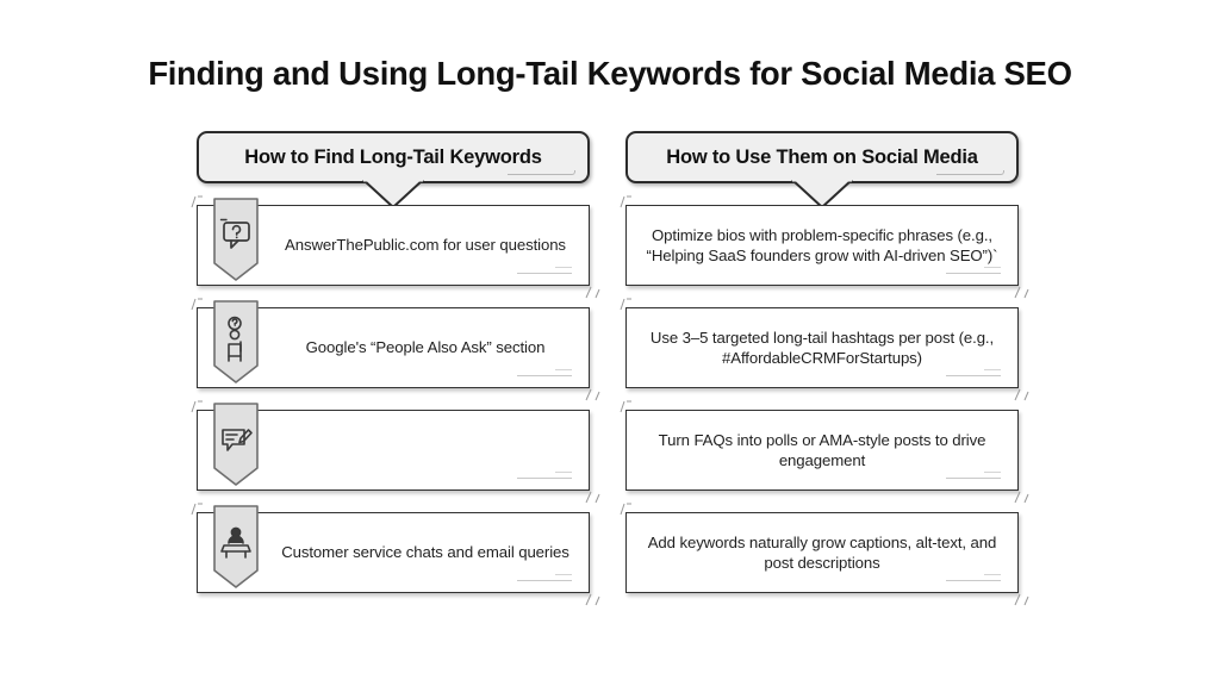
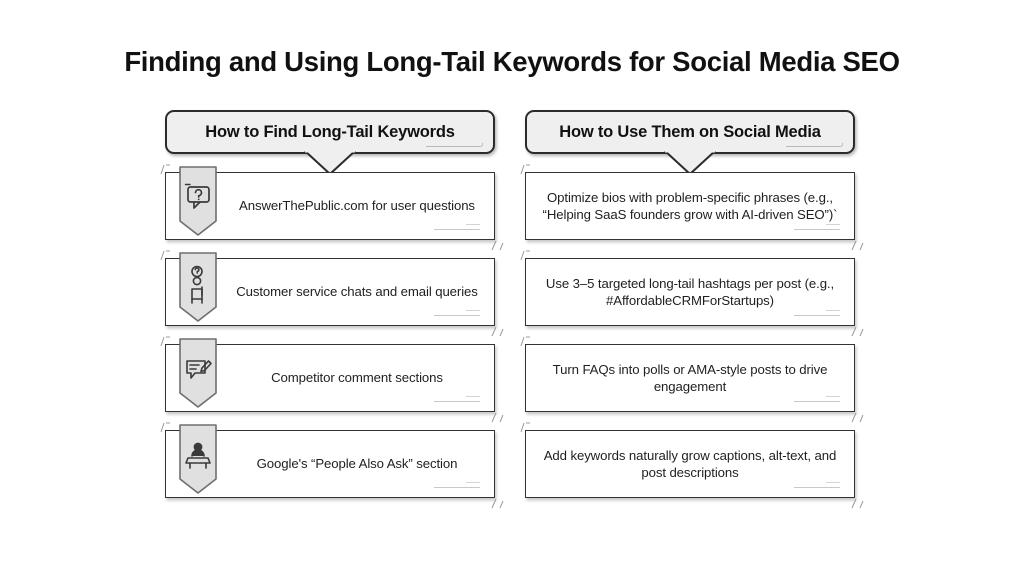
  Finding and Using Long-Tail Keywords for Social Media SEO
  How to Find Long-Tail Keywords
  AnswerThePublic.com for user questions
- Google's “People Also Ask” section
+ Customer service chats and email queries
+ Competitor comment sections
- Customer service chats and email queries
+ Google's “People Also Ask” section
  How to Use Them on Social Media
  Optimize bios with problem-specific phrases (e.g., “Helping SaaS founders grow with AI-driven SEO”)`
  Use 3–5 targeted long-tail hashtags per post (e.g., #AffordableCRMForStartups)
  Turn FAQs into polls or AMA-style posts to drive engagement
  Add keywords naturally grow captions, alt-text, and post descriptions
